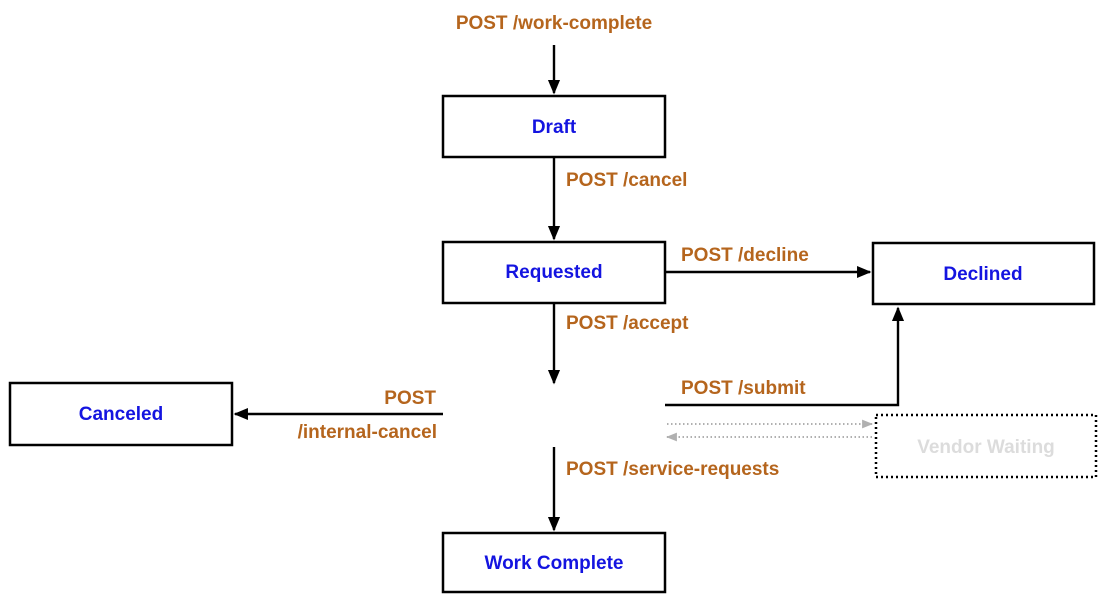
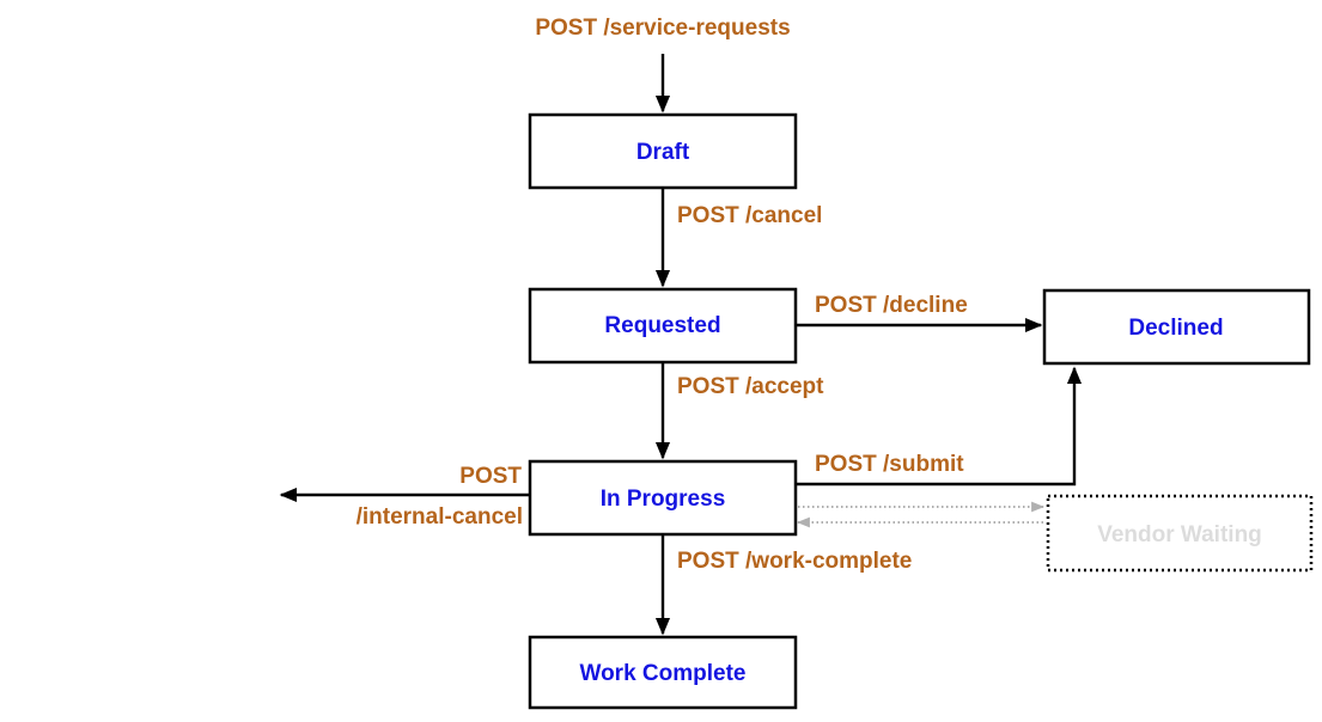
  Draft
  Requested
+ In Progress
  Work Complete
  Declined
- Canceled
  Vendor Waiting
- POST /work-complete
+ POST /service-requests
  POST /cancel
  POST /decline
  POST /accept
  POST /submit
  POST
  /internal-cancel
- POST /service-requests
+ POST /work-complete
